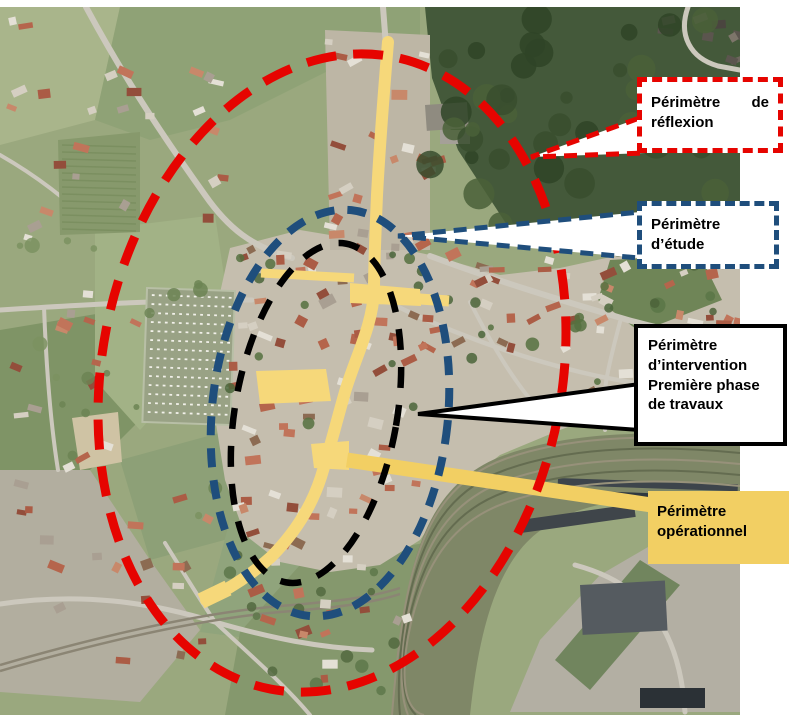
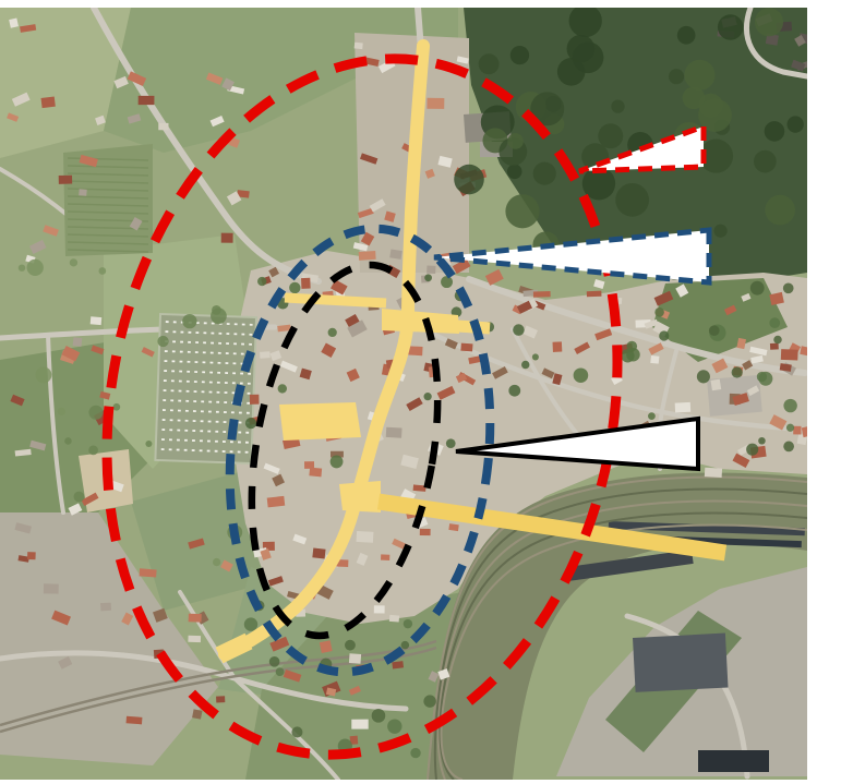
- Périmètre de réflexion
- Périmètre d’étude
- Périmètre d’intervention Première phase de travaux
- Périmètre opérationnel
